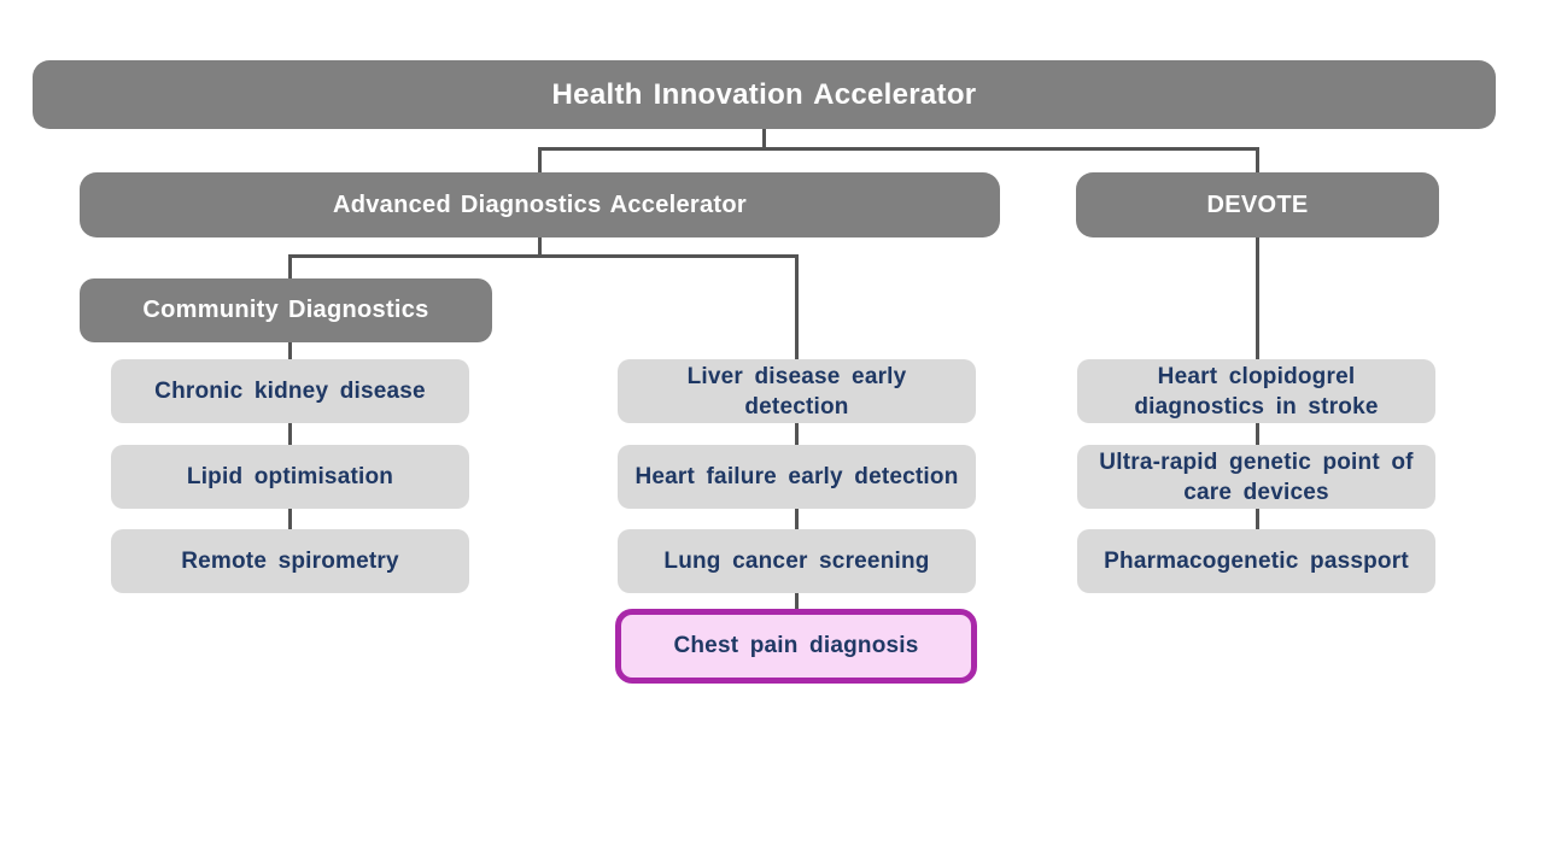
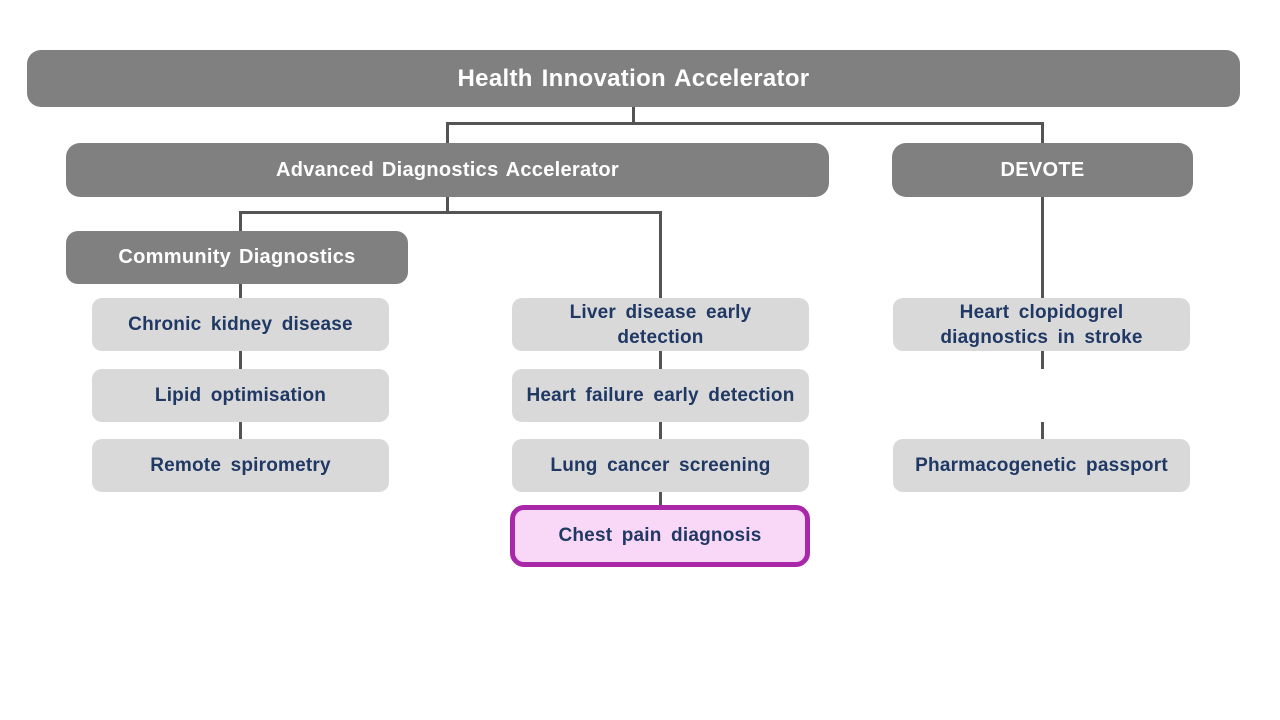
  Health Innovation Accelerator
  Advanced Diagnostics Accelerator
  DEVOTE
  Community Diagnostics
  Chronic kidney disease
  Lipid optimisation
  Remote spirometry
  Liver disease early detection
  Heart failure early detection
  Lung cancer screening
  Chest pain diagnosis
  Heart clopidogrel diagnostics in stroke
- Ultra-rapid genetic point of care devices
  Pharmacogenetic passport
